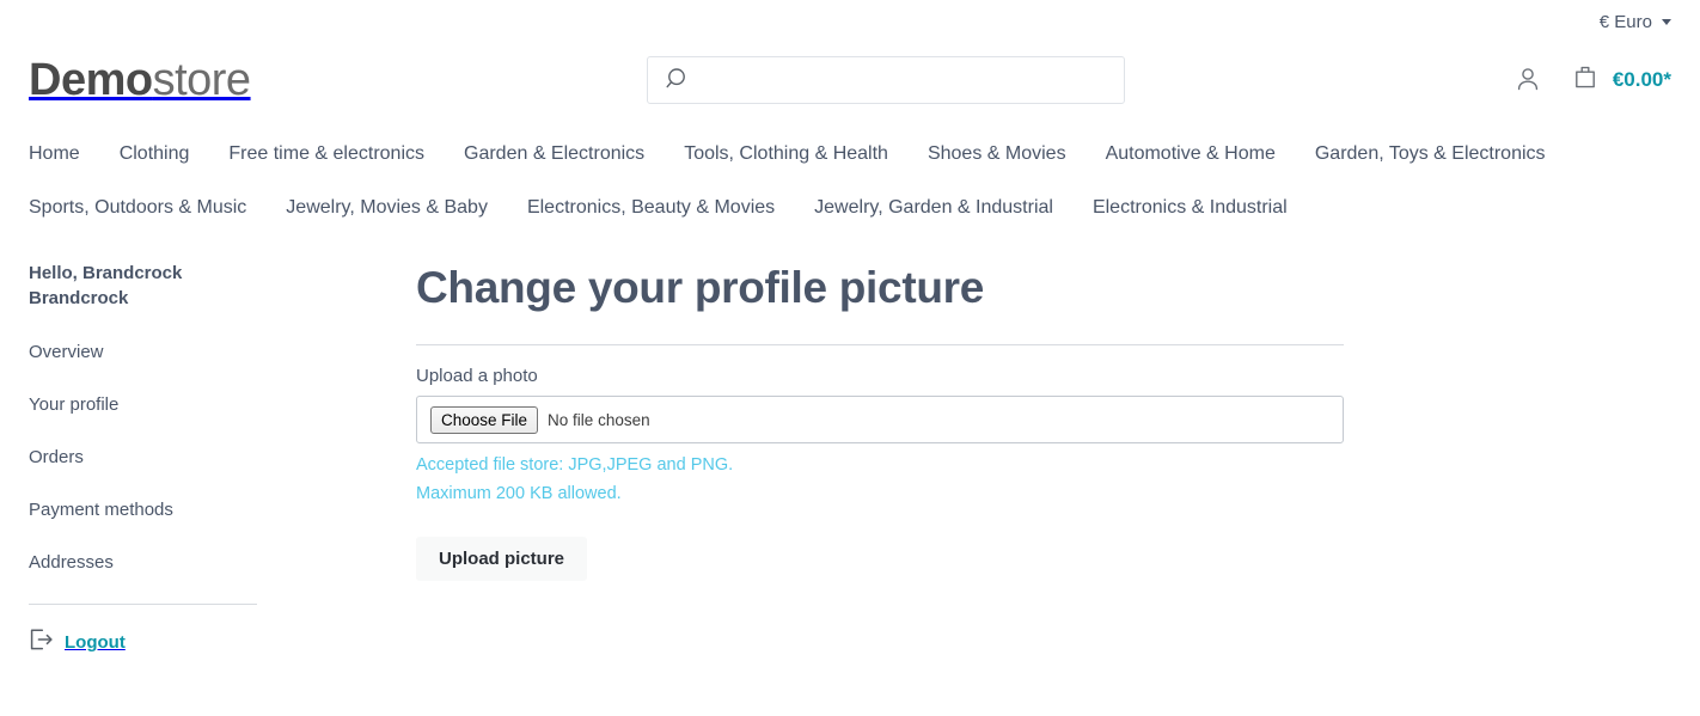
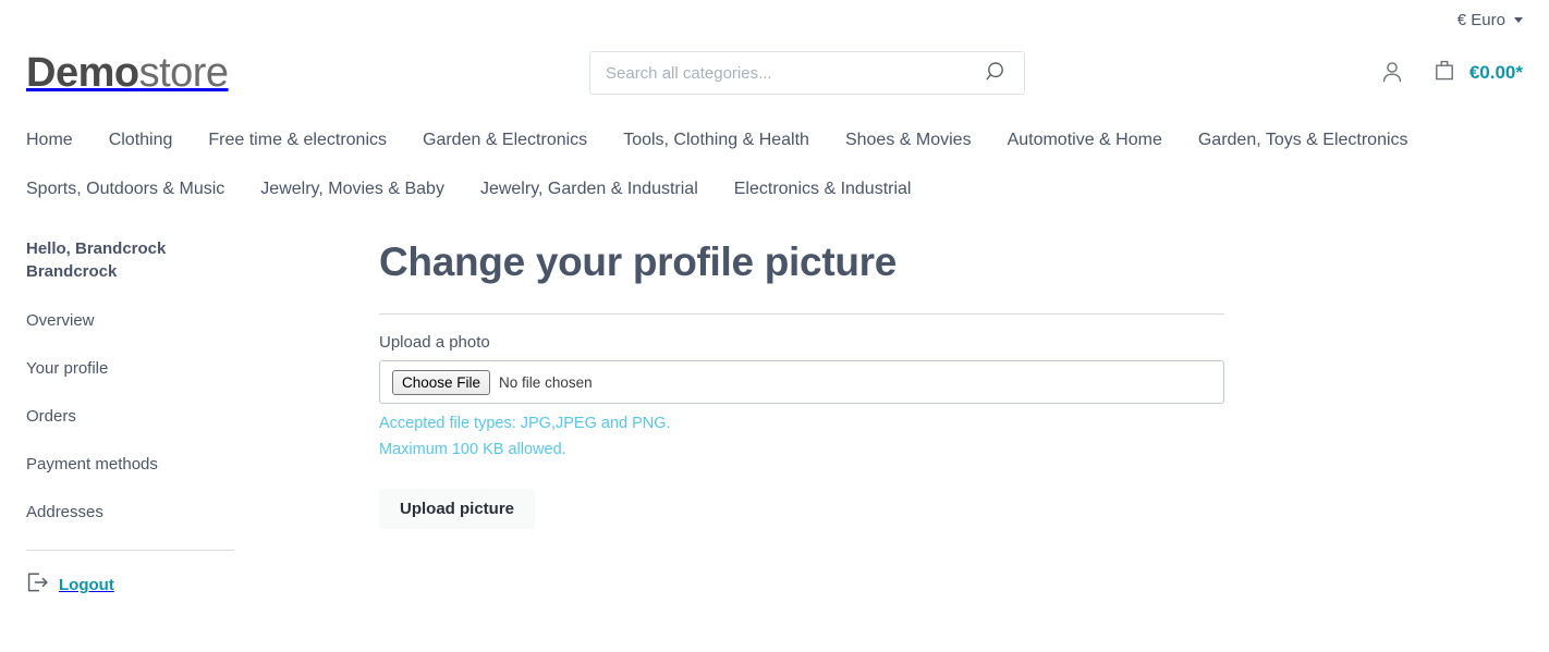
  € Euro
  Demostore
+ Search all categories...
  €0.00*
  Home
  Clothing
  Free time & electronics
  Garden & Electronics
  Tools, Clothing & Health
  Shoes & Movies
  Automotive & Home
  Garden, Toys & Electronics
  Sports, Outdoors & Music
  Jewelry, Movies & Baby
- Electronics, Beauty & Movies
  Jewelry, Garden & Industrial
  Electronics & Industrial
  Hello, Brandcrock Brandcrock
  Overview
  Your profile
  Orders
  Payment methods
  Addresses
  Logout
  Change your profile picture
  Upload a photo
  Choose File
  No file chosen
- Accepted file store: JPG,JPEG and PNG.
+ Accepted file types: JPG,JPEG and PNG.
- Maximum 200 KB allowed.
+ Maximum 100 KB allowed.
  Upload picture
